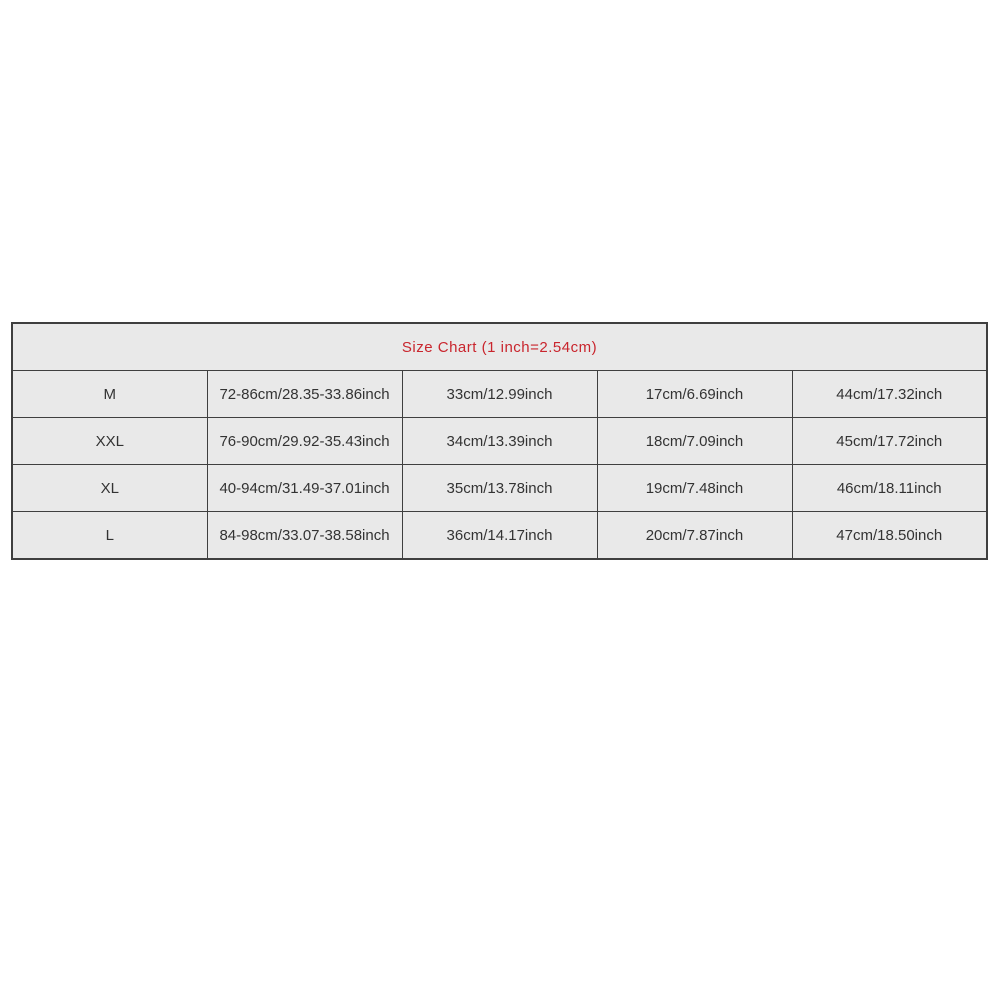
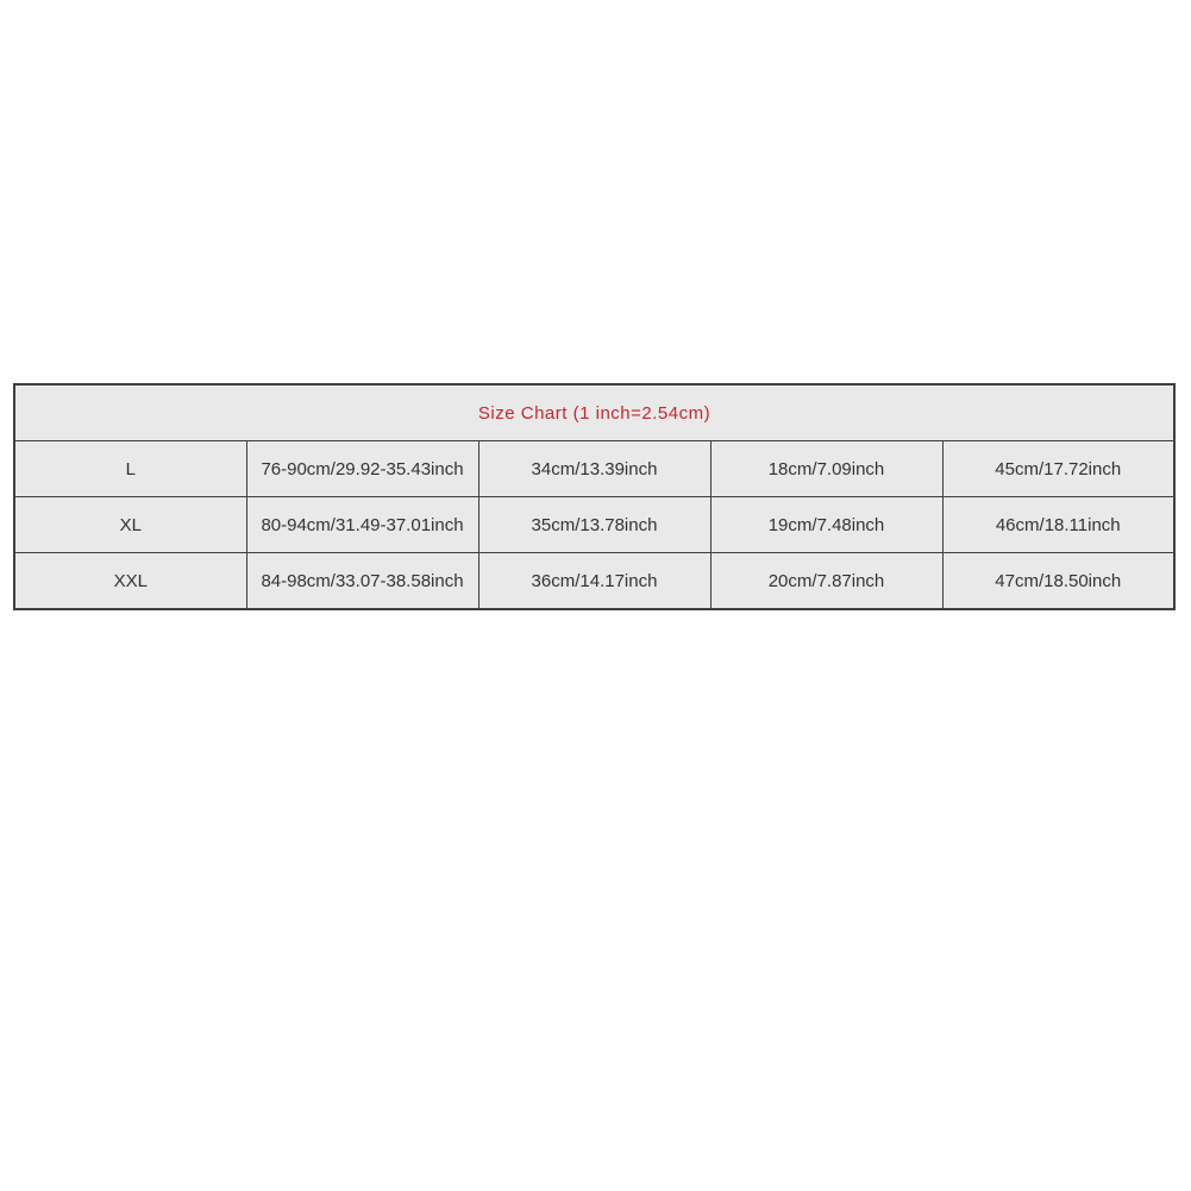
  Size Chart (1 inch=2.54cm)
- M	72-86cm/28.35-33.86inch	33cm/12.99inch	17cm/6.69inch	44cm/17.32inch
- XXL	76-90cm/29.92-35.43inch	34cm/13.39inch	18cm/7.09inch	45cm/17.72inch
+ L	76-90cm/29.92-35.43inch	34cm/13.39inch	18cm/7.09inch	45cm/17.72inch
- XL	40-94cm/31.49-37.01inch	35cm/13.78inch	19cm/7.48inch	46cm/18.11inch
+ XL	80-94cm/31.49-37.01inch	35cm/13.78inch	19cm/7.48inch	46cm/18.11inch
- L	84-98cm/33.07-38.58inch	36cm/14.17inch	20cm/7.87inch	47cm/18.50inch
+ XXL	84-98cm/33.07-38.58inch	36cm/14.17inch	20cm/7.87inch	47cm/18.50inch
